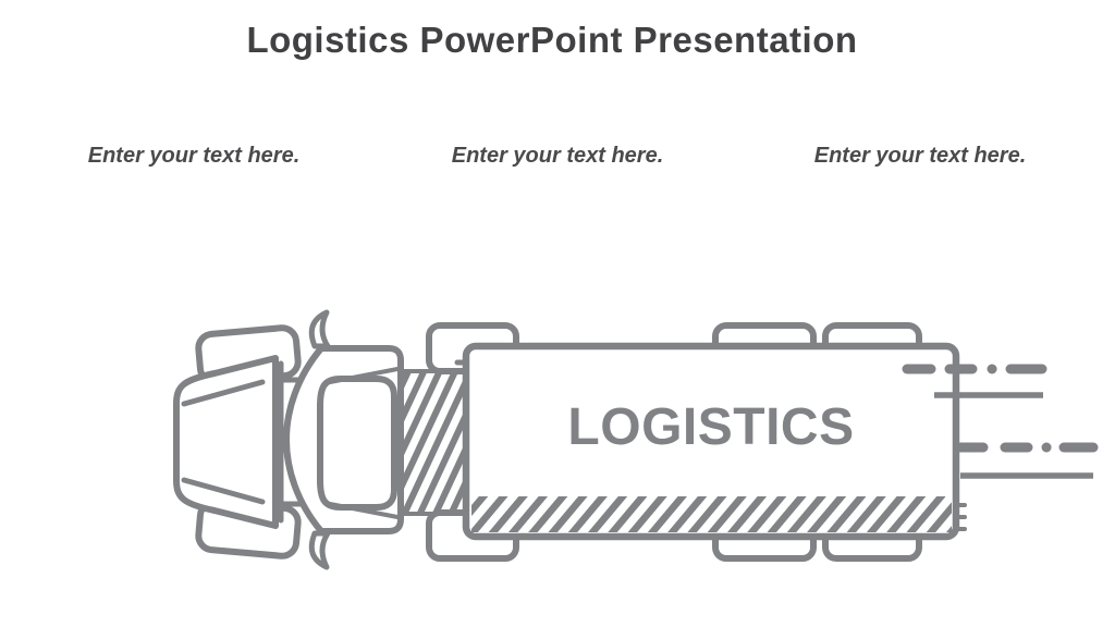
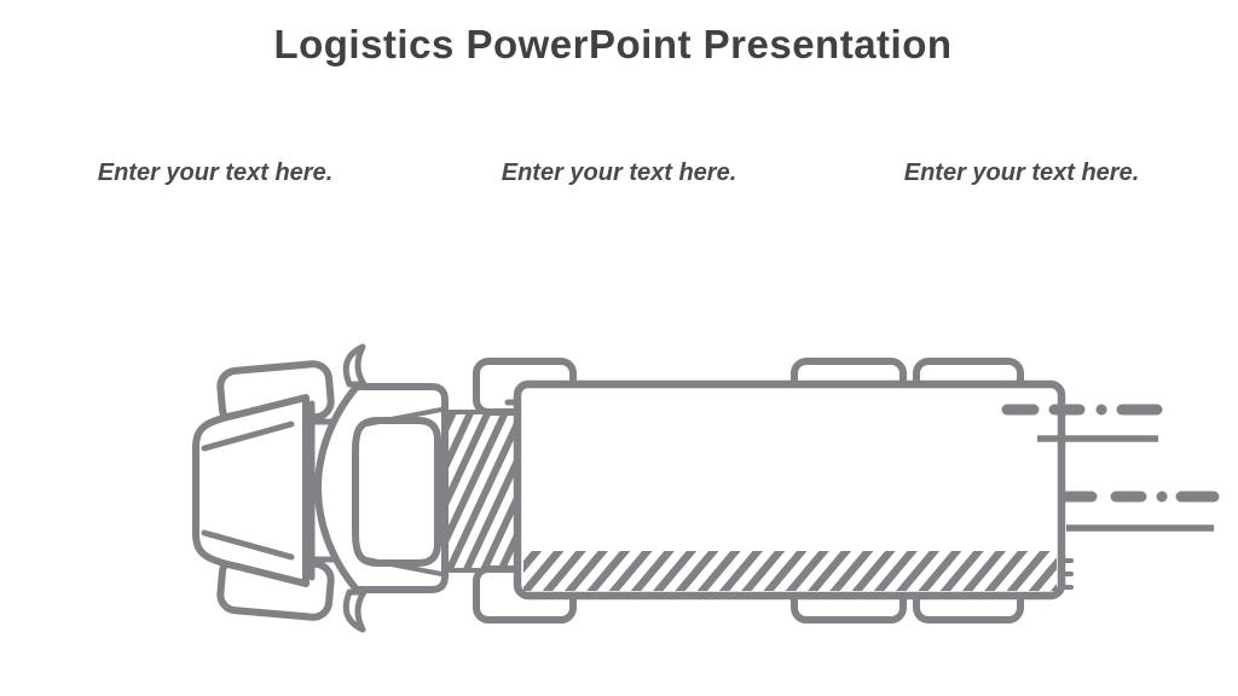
  Logistics PowerPoint Presentation
  Enter your text here.
  Enter your text here.
  Enter your text here.
- LOGISTICS
